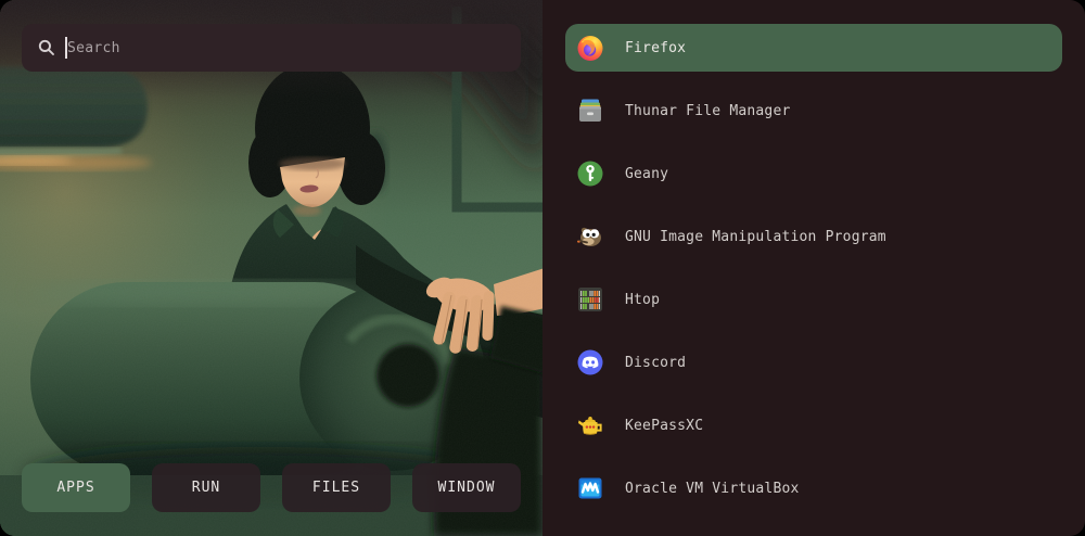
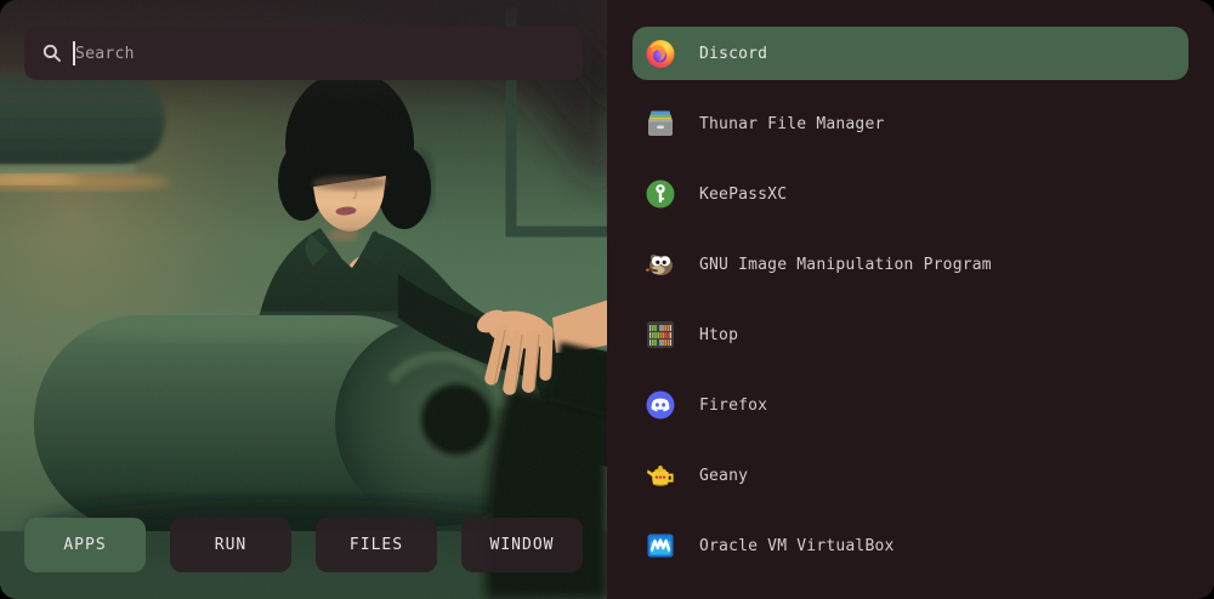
  Search
  APPS
  RUN
  FILES
  WINDOW
- Firefox
+ Discord
  Thunar File Manager
- Geany
+ KeePassXC
  GNU Image Manipulation Program
  Htop
- Discord
+ Firefox
- KeePassXC
+ Geany
  Oracle VM VirtualBox
